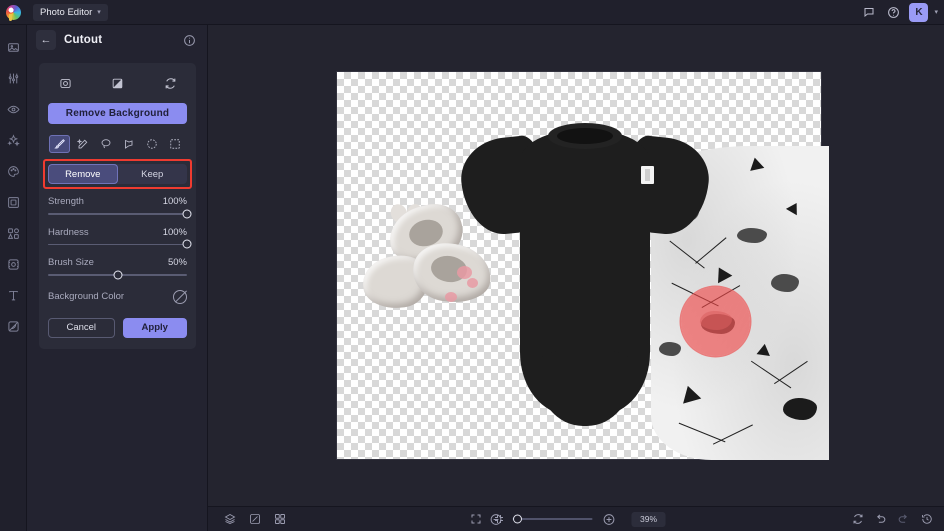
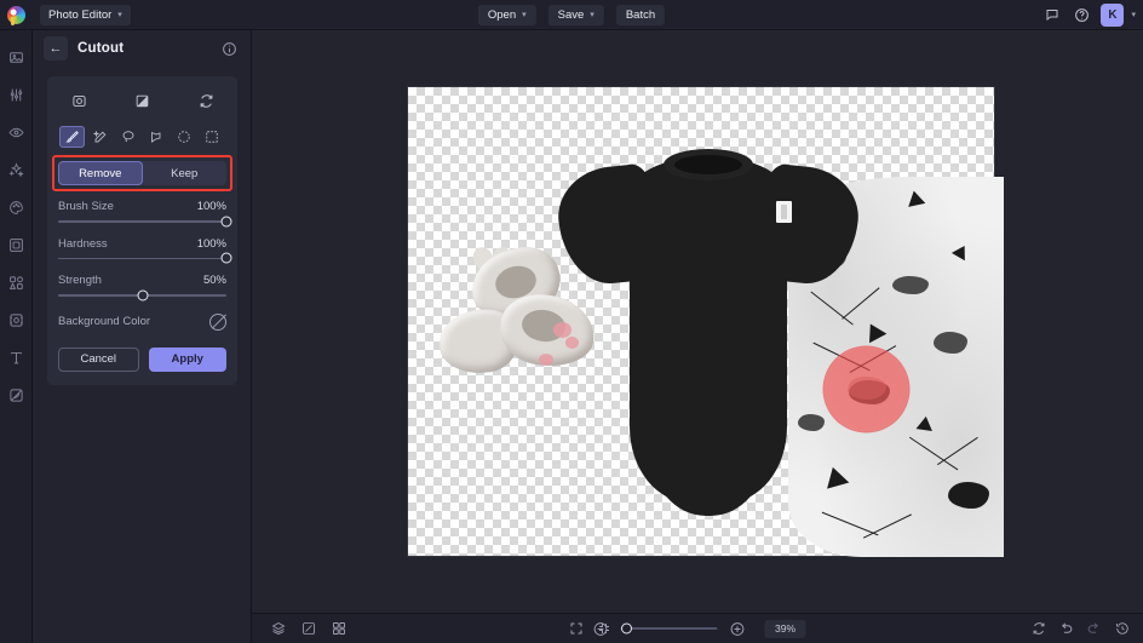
  Photo Editor
+ Open
+ Save
+ Batch
  K
  ←
  Cutout
- Remove Background
  Remove
  Keep
- Strength
+ Brush Size
  100%
  Hardness
  100%
- Brush Size
+ Strength
  50%
  Background Color
  Cancel
  Apply
  39%
